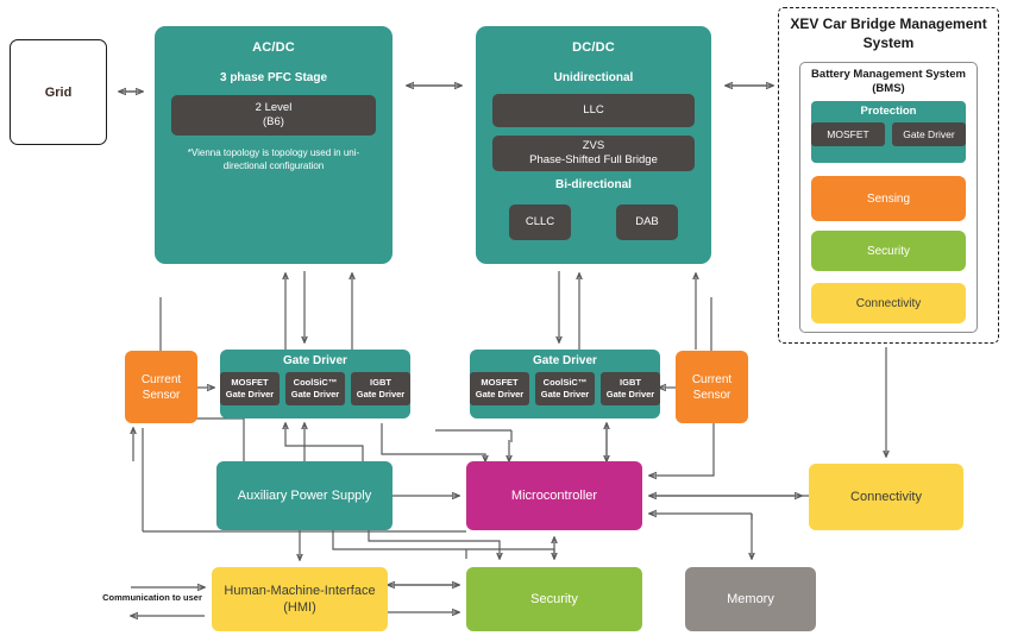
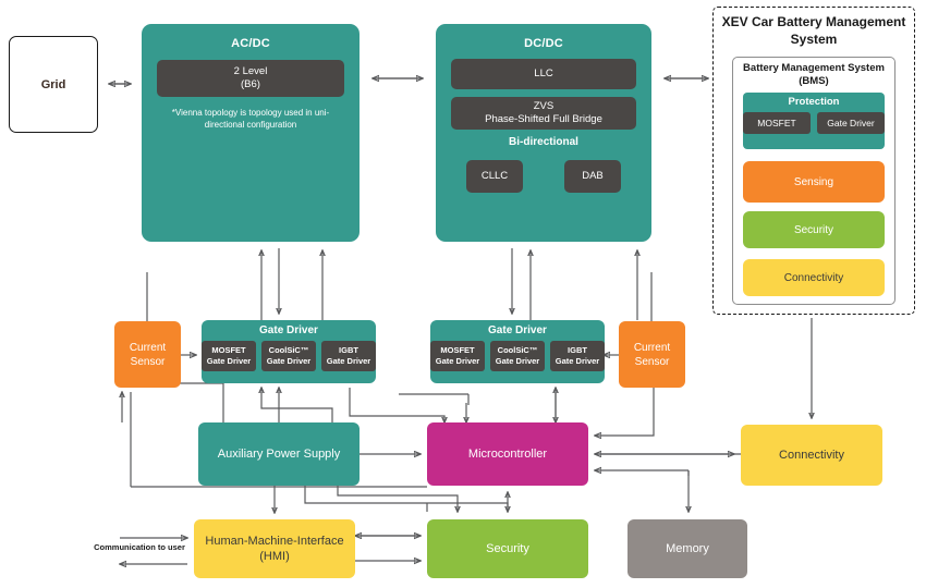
  Grid
  AC/DC
- 3 phase PFC Stage
  2 Level
  (B6)
  *Vienna topology is topology used in uni-directional configuration
  DC/DC
- Unidirectional
  LLC
  ZVS
  Phase-Shifted Full Bridge
  Bi-directional
  CLLC
  DAB
- XEV Car Bridge Management System
+ XEV Car Battery Management System
  Battery Management System (BMS)
  Protection
  MOSFET
  Gate Driver
  Sensing
  Security
  Connectivity
  Gate Driver
  MOSFET
  Gate Driver
  CoolSiC™
  Gate Driver
  IGBT
  Gate Driver
  Gate Driver
  MOSFET
  Gate Driver
  CoolSiC™
  Gate Driver
  IGBT
  Gate Driver
  Current Sensor
  Current Sensor
  Auxiliary Power Supply
  Microcontroller
  Connectivity
  Human-Machine-Interface (HMI)
  Security
  Memory
  Communication to user
